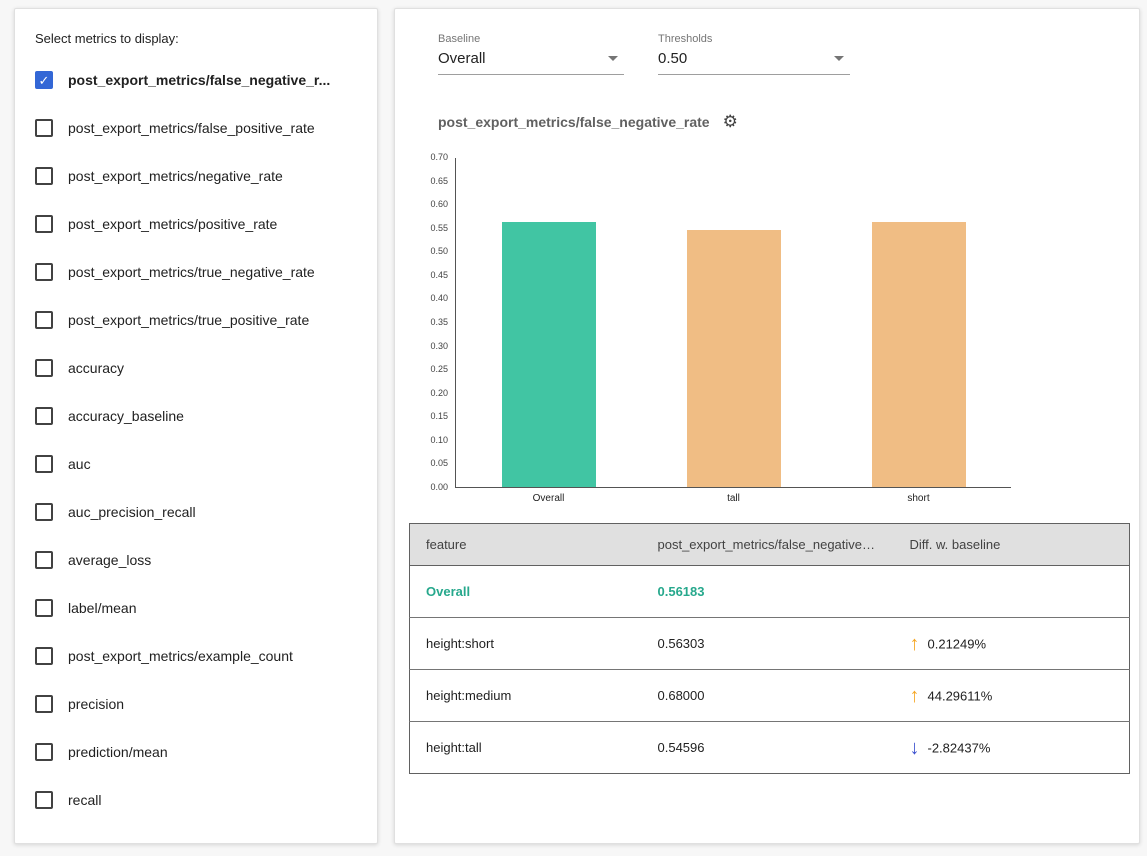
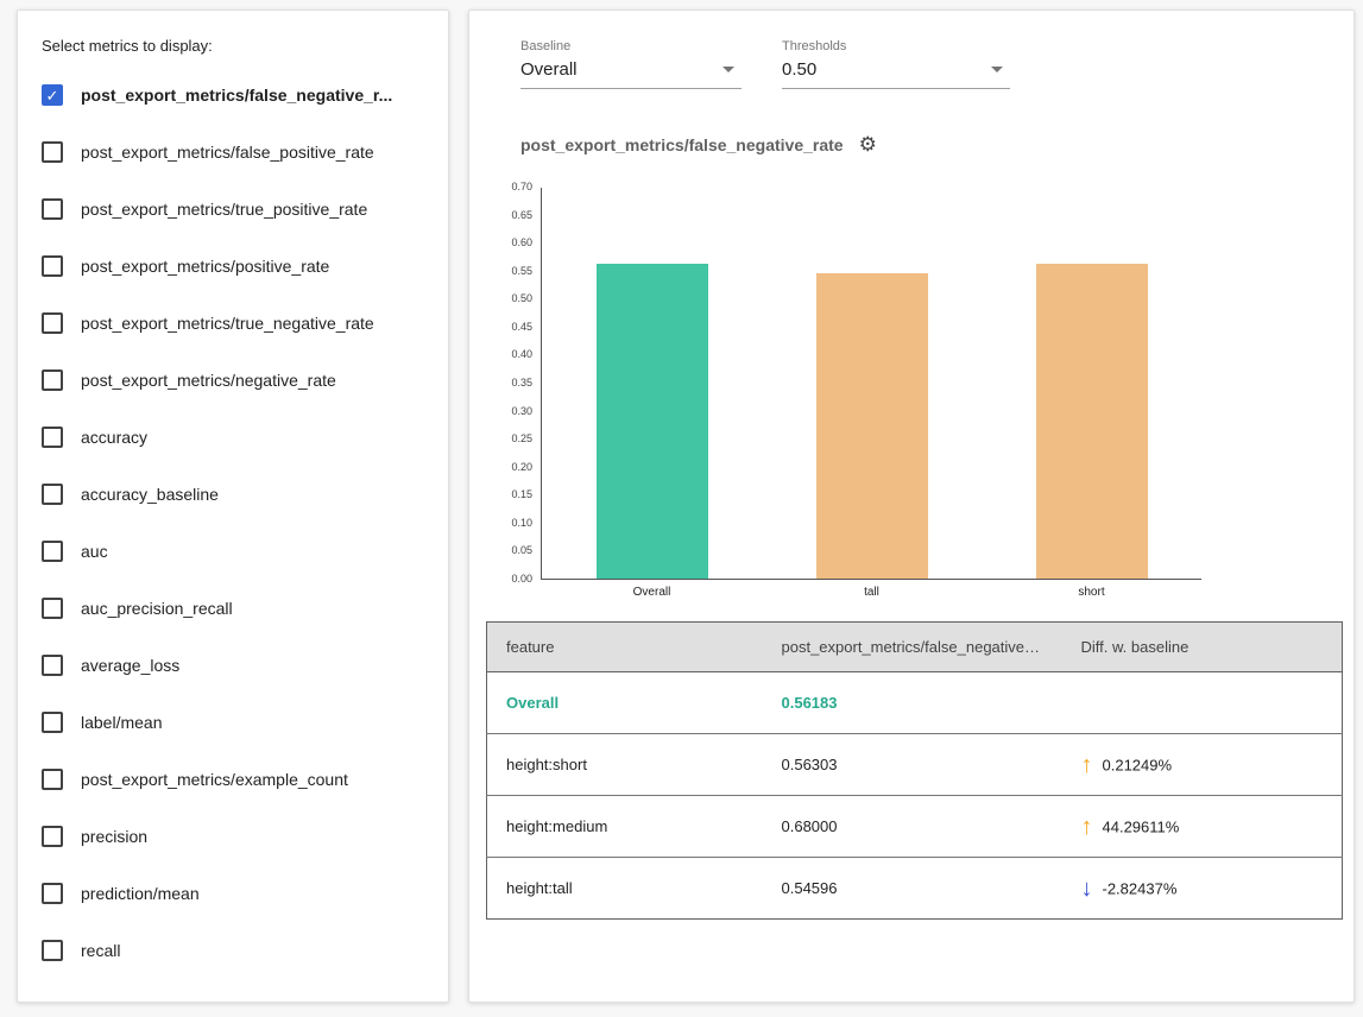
  Select metrics to display:
  post_export_metrics/false_negative_r...
  post_export_metrics/false_positive_rate
- post_export_metrics/negative_rate
+ post_export_metrics/true_positive_rate
  post_export_metrics/positive_rate
  post_export_metrics/true_negative_rate
- post_export_metrics/true_positive_rate
+ post_export_metrics/negative_rate
  accuracy
  accuracy_baseline
  auc
  auc_precision_recall
  average_loss
  label/mean
  post_export_metrics/example_count
  precision
  prediction/mean
  recall
  Baseline
  Overall
  Thresholds
  0.50
  post_export_metrics/false_negative_rate
  ⚙
  0.00
  0.05
  0.10
  0.15
  0.20
  0.25
  0.30
  0.35
  0.40
  0.45
  0.50
  0.55
  0.60
  0.65
  0.70
  Overall
  tall
  short
  feature	post_export_metrics/false_negative_rat...	Diff. w. baseline
  Overall	0.56183
  height:short	0.56303	↑ 0.21249%
  height:medium	0.68000	↑ 44.29611%
  height:tall	0.54596	↓ -2.82437%
